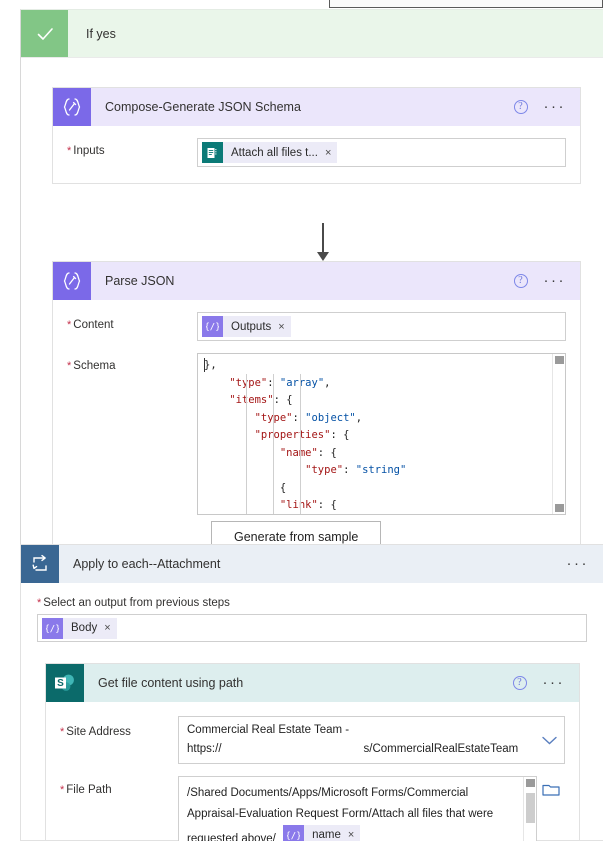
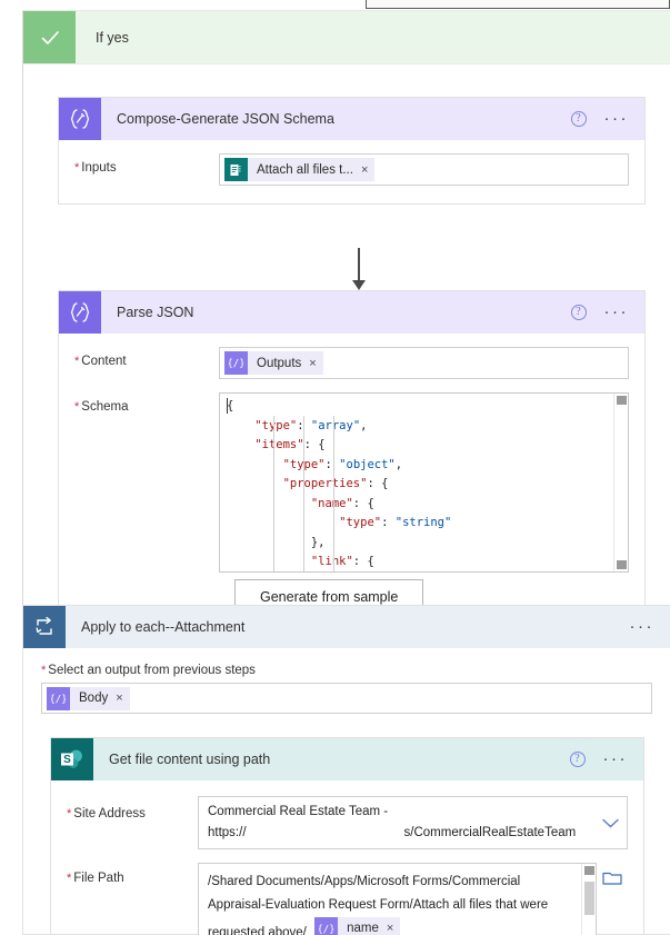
  If yes
  Compose-Generate JSON Schema
  ?
  ···
  * Inputs
  Attach all files t...
  ×
  Parse JSON
  ?
  ···
  * Content
  {/}
  Outputs
  ×
  * Schema
- },
+ {
  "tpe": "array",
  "iems": {
  "type": "object",
  "properties": {
  "name": {
  "type": "string"
- {
+ },
  "link": {
  Generate from sample
  Apply to each--Attachment
  ···
  * Select an output from previous steps
  {/}
  Body
  ×
  S
  Get file content using path
  ?
  ···
  * Site Address
  Commercial Real Estate Team -
  https:// s/CommercialRealEstateTeam
  * File Path
  /Shared Documents/Apps/Microsoft Forms/Commercial Appraisal-Evaluation Request Form/Attach all files that were requested above/
  {/}
  name
  ×
